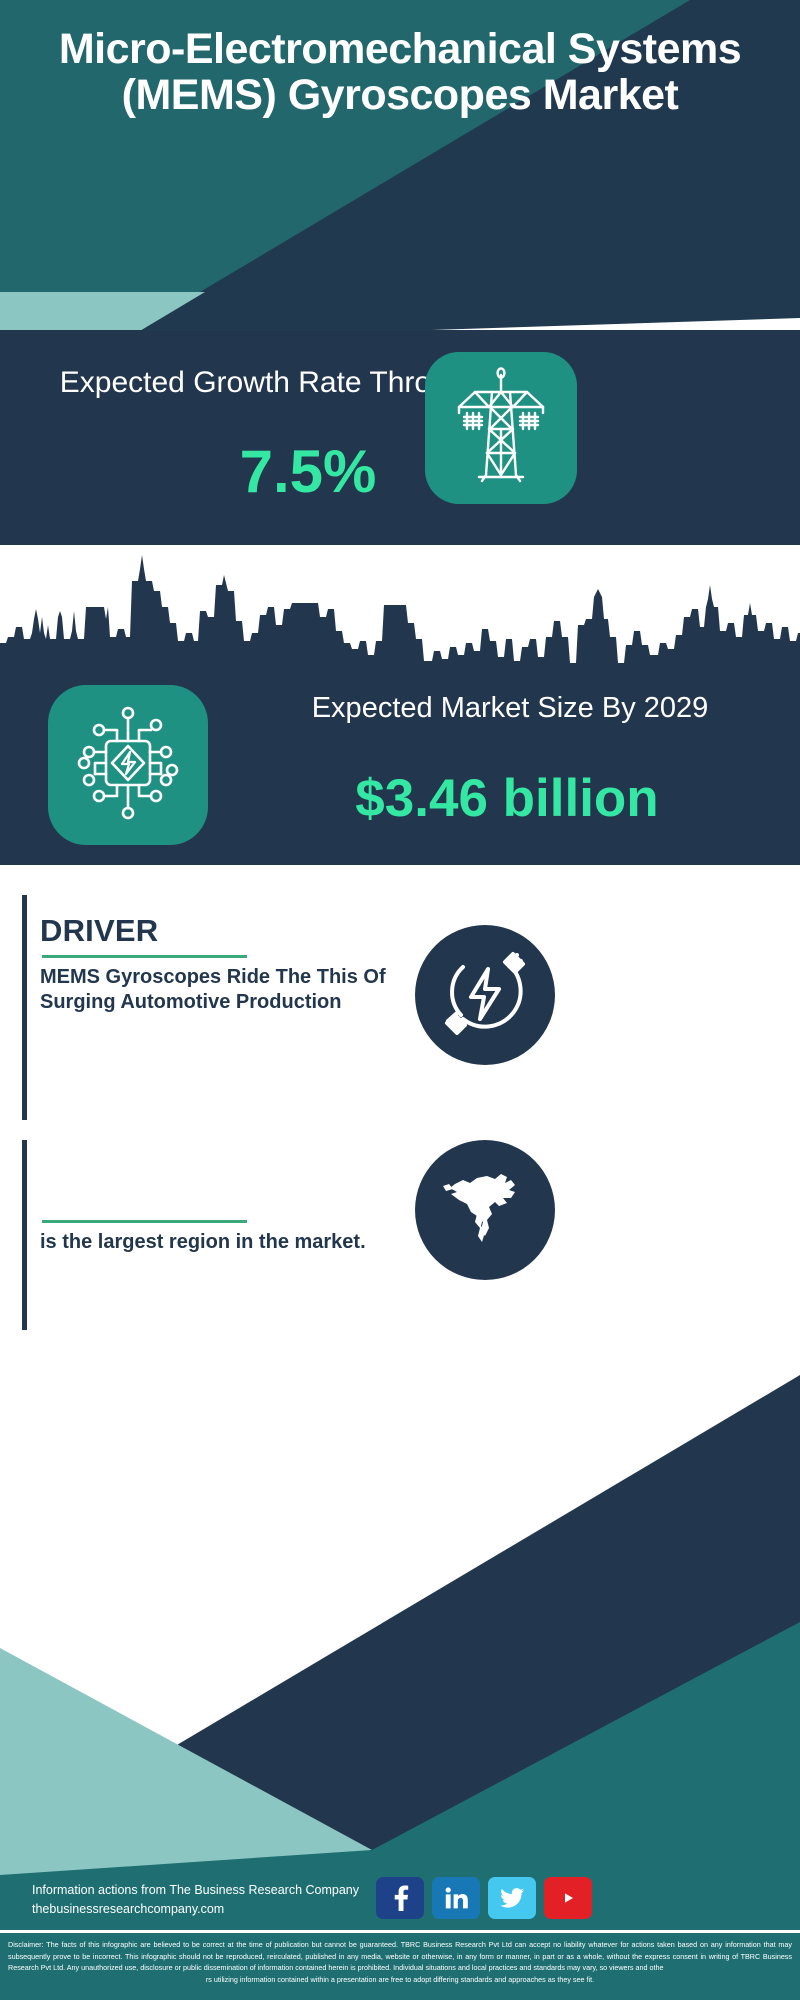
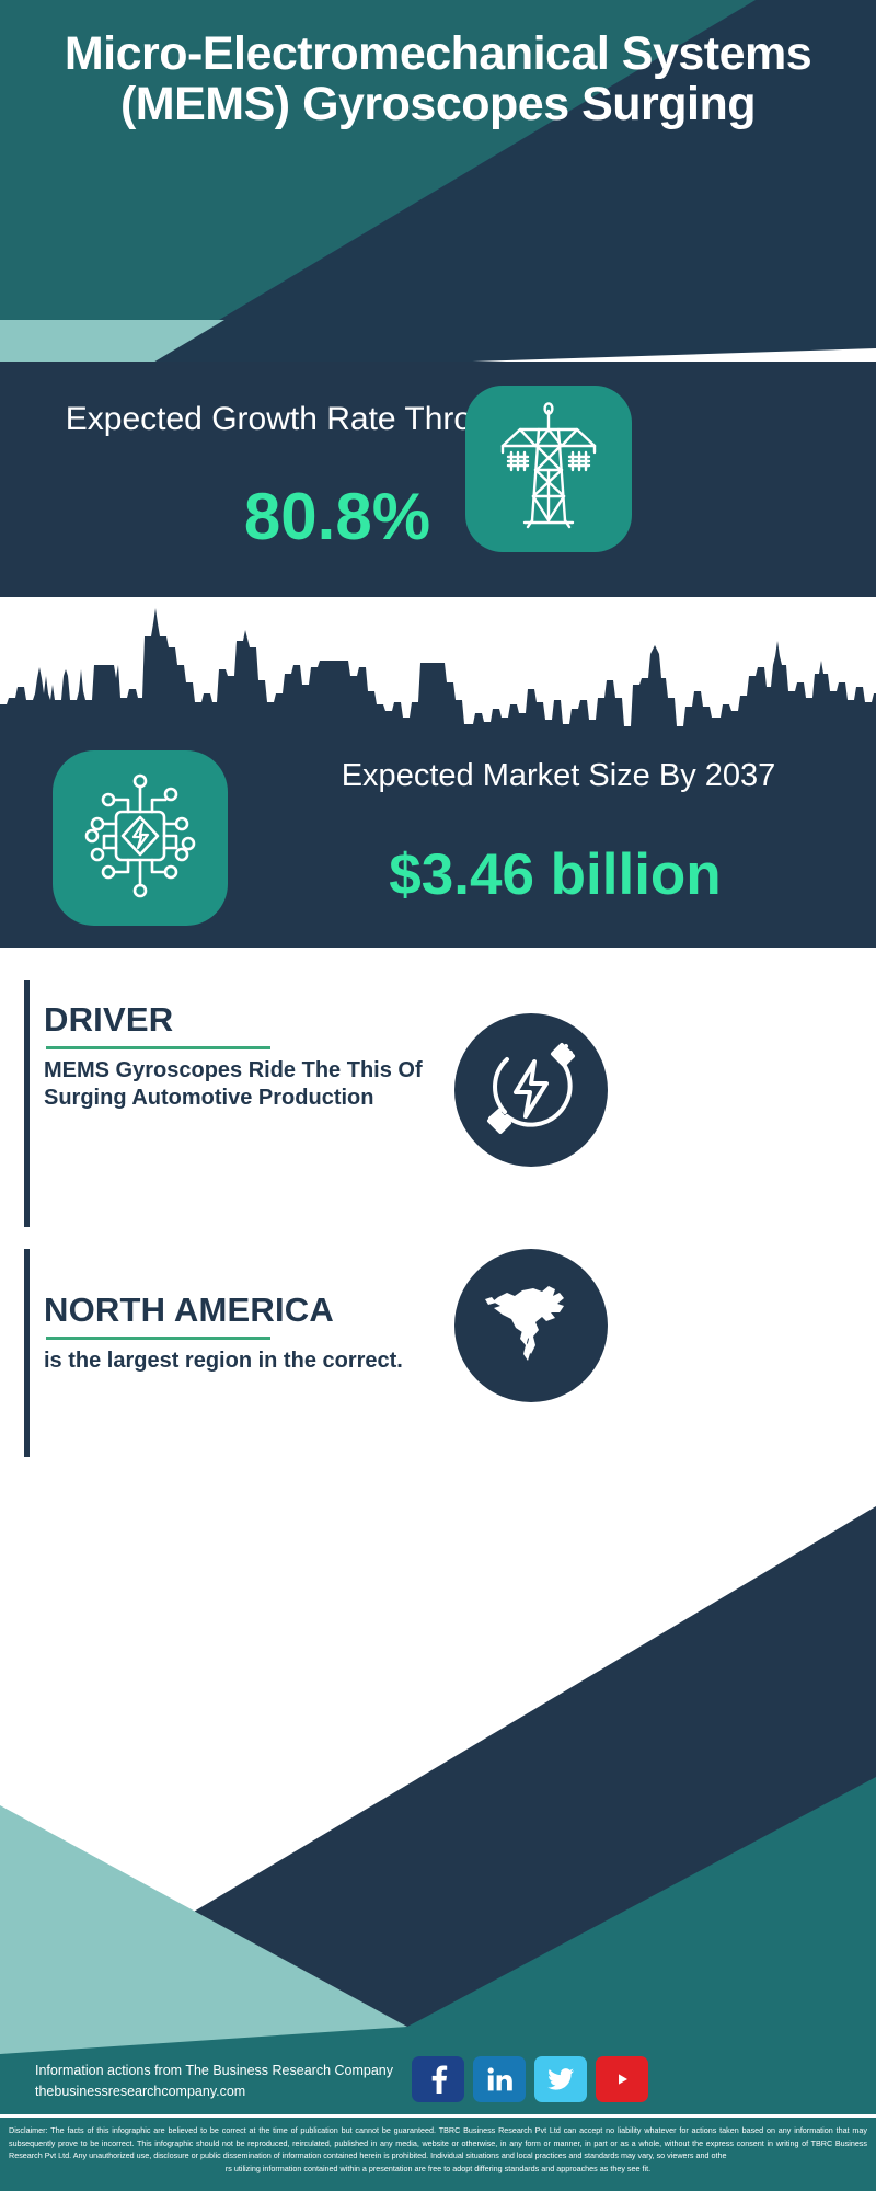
- Micro-Electromechanical Systems (MEMS) Gyroscopes Market
+ Micro-Electromechanical Systems (MEMS) Gyroscopes Surging
  Expected Growth Rate Thro
- 7.5%
+ 80.8%
- Expected Market Size By 2029
+ Expected Market Size By 2037
  $3.46 billion
  DRIVER
  MEMS Gyroscopes Ride The This Of Surging Automotive Production
+ NORTH AMERICA
- is the largest region in the market.
+ is the largest region in the correct.
  Information actions from The Business Research Company
  thebusinessresearchcompany.com
  Disclaimer: The facts of this infographic are believed to be correct at the time of publication but cannot be guaranteed. TBRC Business Research Pvt Ltd can accept no liability whatever for actions taken based on any information that may subsequently prove to be incorrect. This infographic should not be reproduced, reirculated, published in any media, website or otherwise, in any form or manner, in part or as a whole, without the express consent in writing of TBRC Business Research Pvt Ltd. Any unauthorized use, disclosure or public dissemination of information contained herein is prohibited. Individual situations and local practices and standards may vary, so viewers and othe
  rs utilizing information contained within a presentation are free to adopt differing standards and approaches as they see fit.
